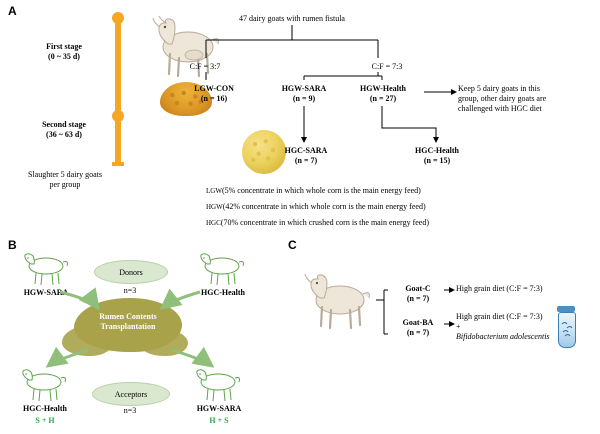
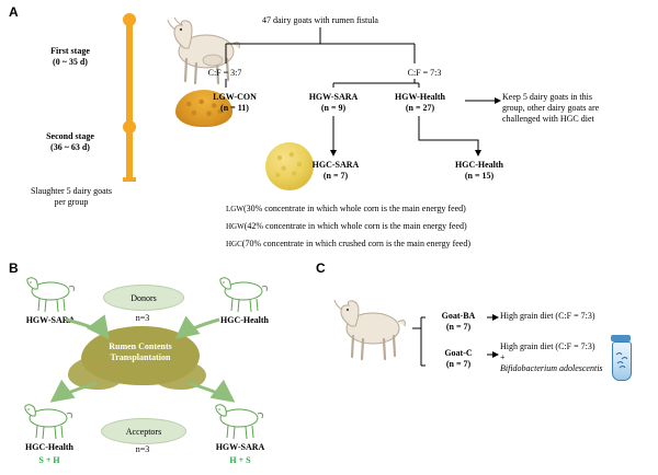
  A
  First stage
  (0 ~ 35 d)
  Second stage
  (36 ~ 63 d)
  Slaughter 5 dairy goats
  per group
  47 dairy goats with rumen fistula
  C:F = 3:7
  C:F = 7:3
  LGW-CON
- (n = 16)
+ (n = 11)
  HGW-SARA
  (n = 9)
  HGW-Health
  (n = 27)
  HGC-SARA
  (n = 7)
  HGC-Health
  (n = 15)
  Keep 5 dairy goats in this
  group, other dairy goats are
  challenged with HGC diet
- LGW(5% concentrate in which whole corn is the main energy feed)
+ LGW(30% concentrate in which whole corn is the main energy feed)
  HGW(42% concentrate in which whole corn is the main energy feed)
  HGC(70% concentrate in which crushed corn is the main energy feed)
  B
  HGW-SAR
  HGC-Health
  Donors
  n=3
  Rumen Contents
  Transplantation
  Acceptors
  n=3
  HGC-Health
  HGW-SARA
  S + H
  H + S
  C
- Goat-C
+ Goat-BA
  (n = 7)
- Goat-BA
+ Goat-C
  (n = 7)
  High grain diet (C:F = 7:3)
  High grain diet (C:F = 7:3)
  +
  Bifidobacterium adolescentis
